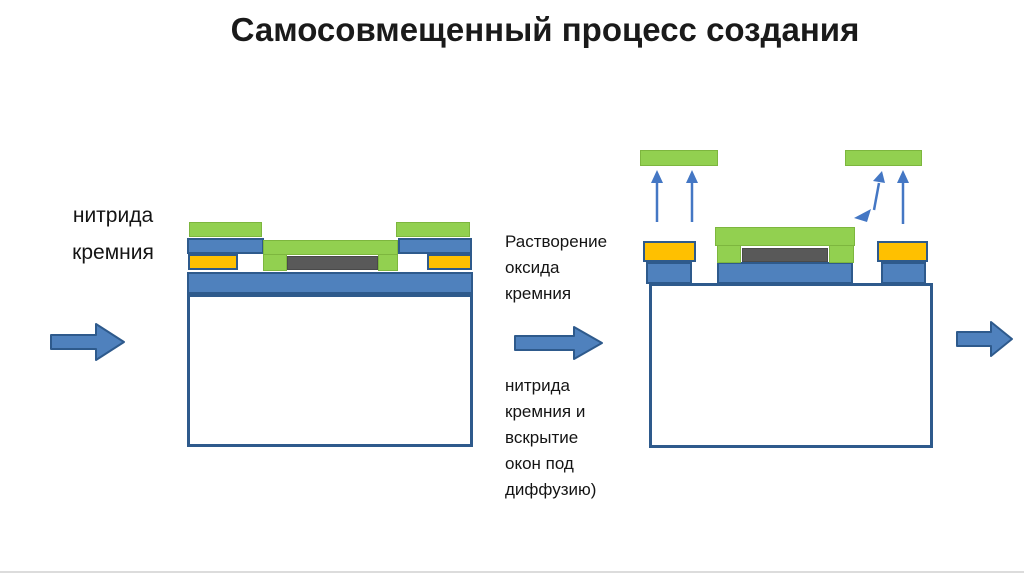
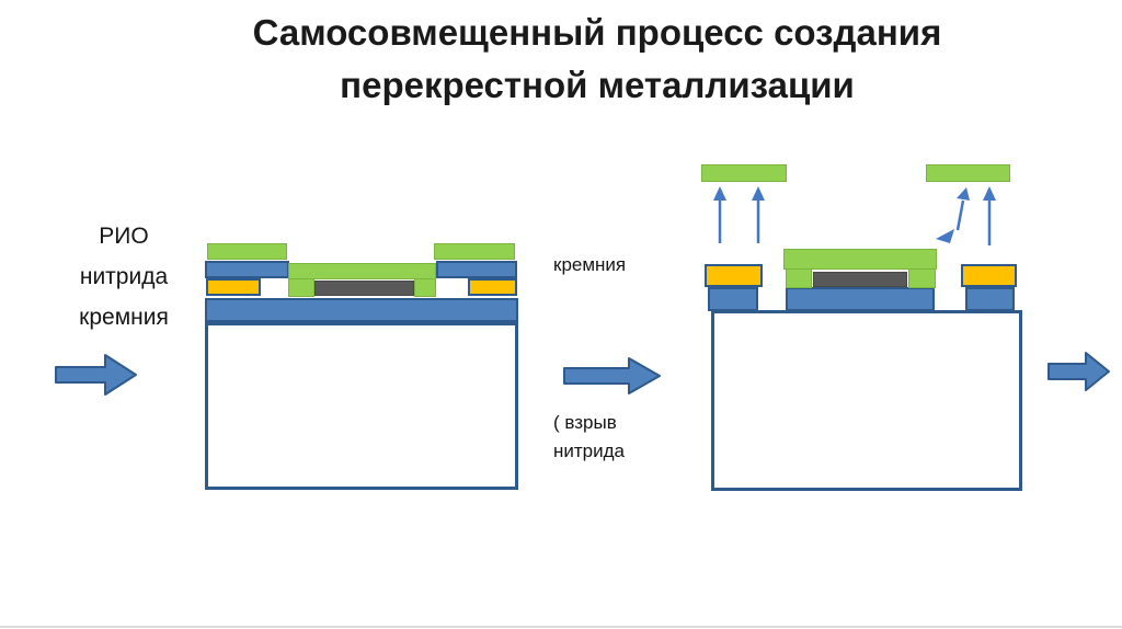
  Самосовмещенный процесс создания
+ перекрестной металлизации
+ РИО
  нитрида
  кремния
- Растворение
- оксида
  кремния
+ ( взрыв
  нитрида
- кремния и
- вскрытие
- окон под
- диффузию)
